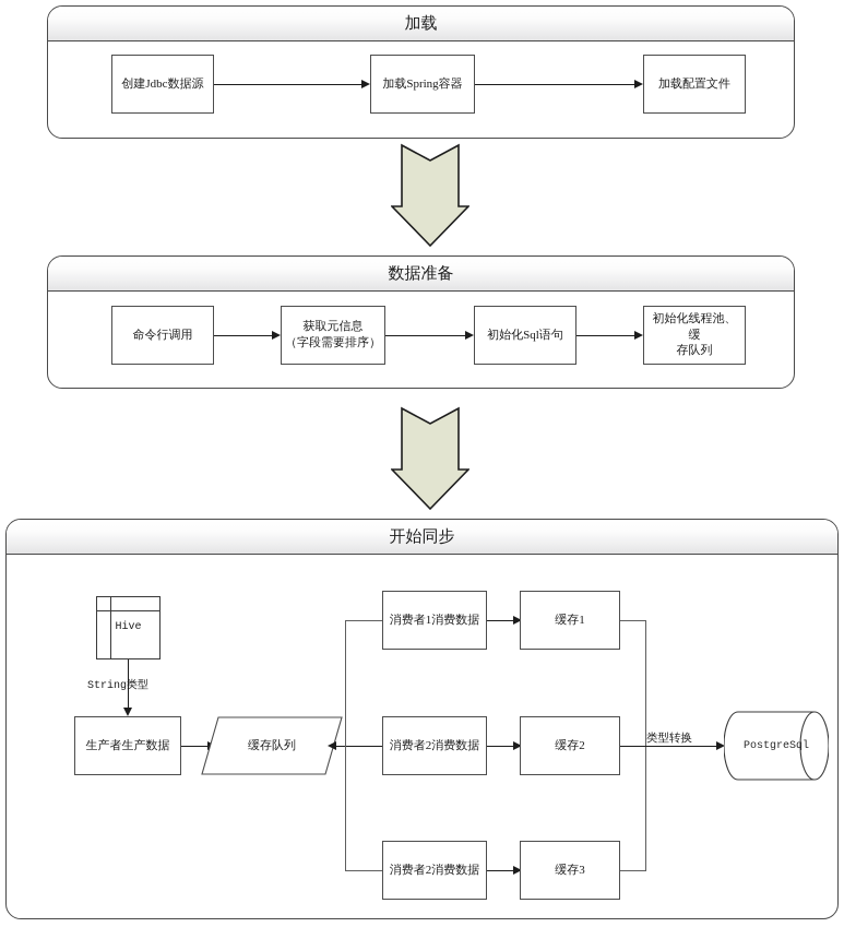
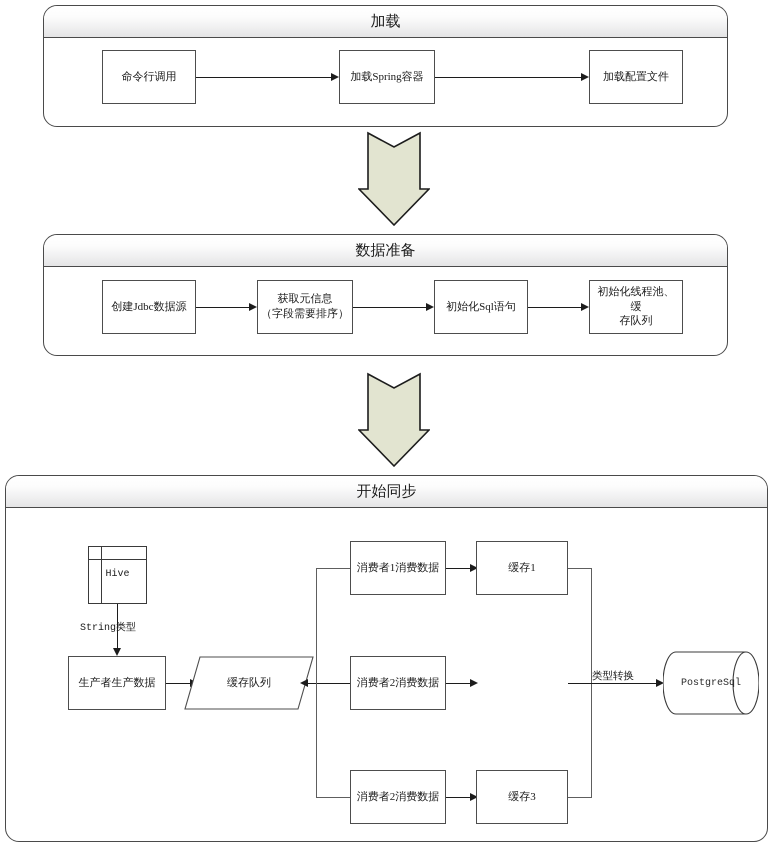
  加载
- 创建Jdbc数据源
+ 命令行调用
  加载Spring容器
  加载配置文件
  数据准备
- 命令行调用
+ 创建Jdbc数据源
  获取元信息
  （字段需要排序）
  初始化Sql语句
  初始化线程池、缓
  存队列
  开始同步
  Hive
  String类型
  生产者生产数据
  缓存队列
  消费者1消费数据
  消费者2消费数据
  消费者2消费数据
  缓存1
- 缓存2
  缓存3
  类型转换
  PostgreSql
